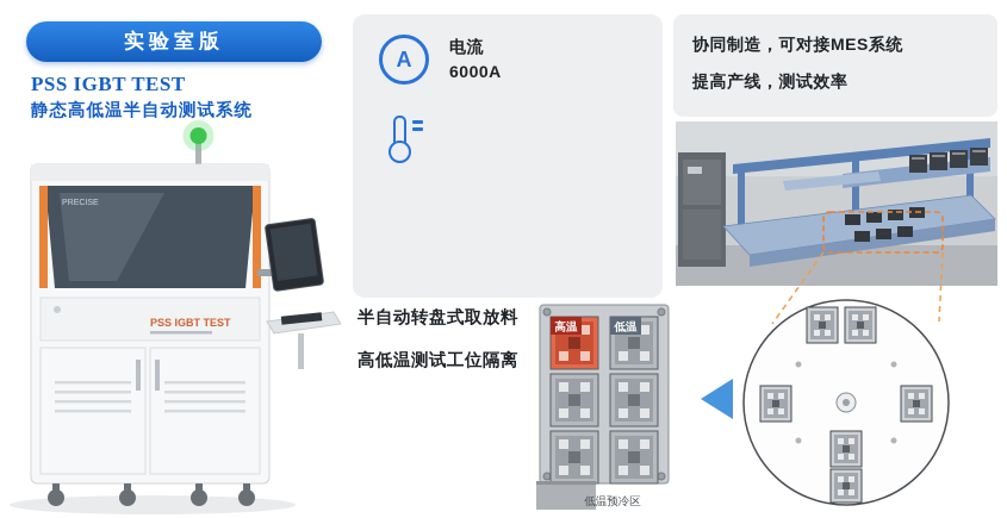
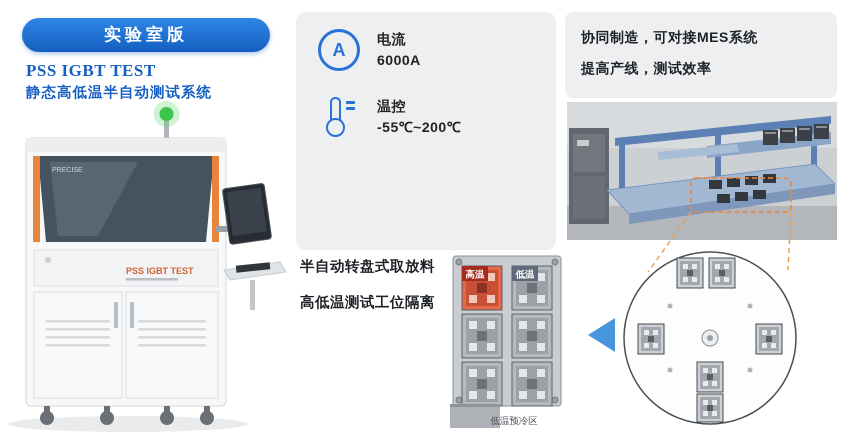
  实验室版
  PSS IGBT TEST
  静态高低温半自动测试系统
  PSS IGBT TEST
  A
  电流
  6000A
+ 温控
+ -55℃~200℃
  协同制造，可对接MES系统
  提高产线，测试效率
  半自动转盘式取放料
  高低温测试工位隔离
  高温
  低温
  低温预冷区
